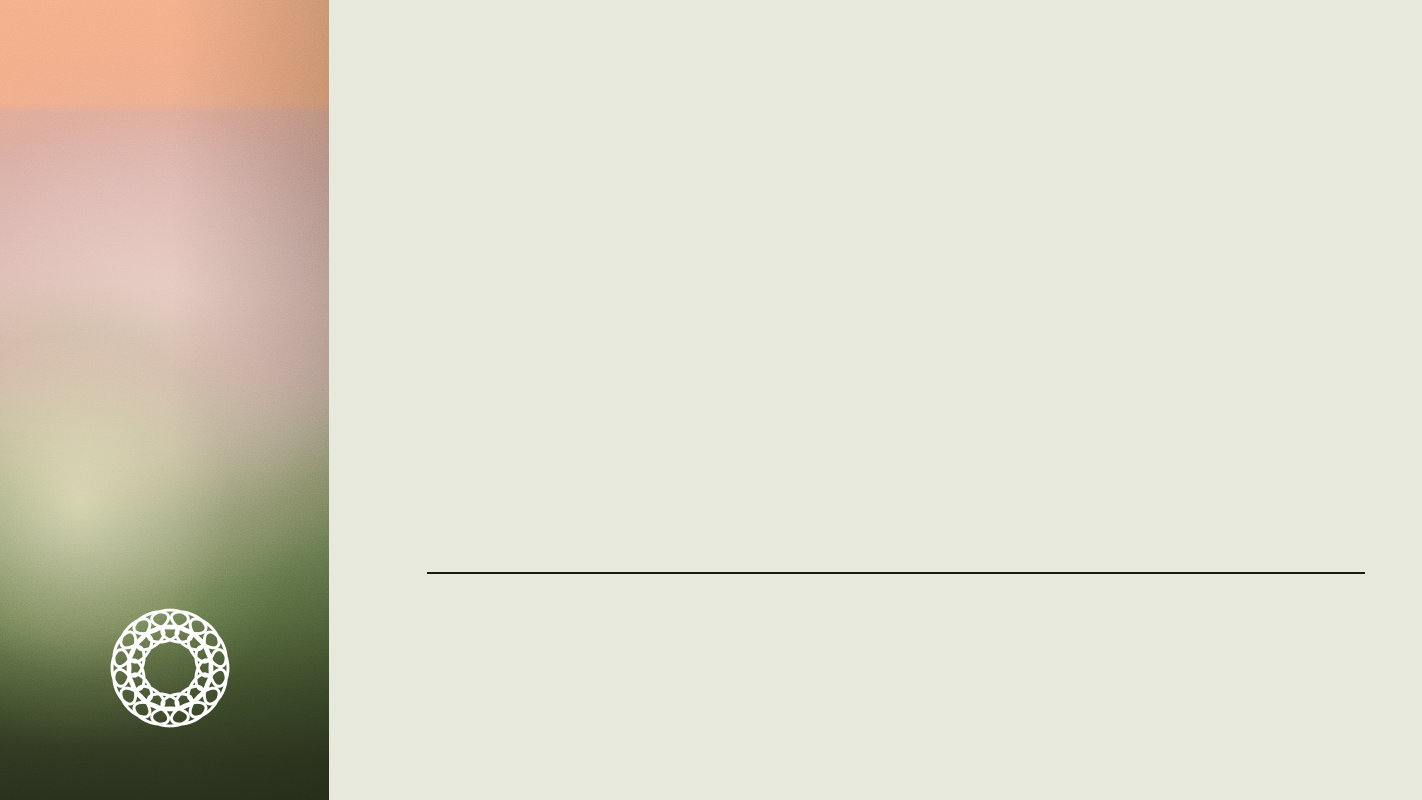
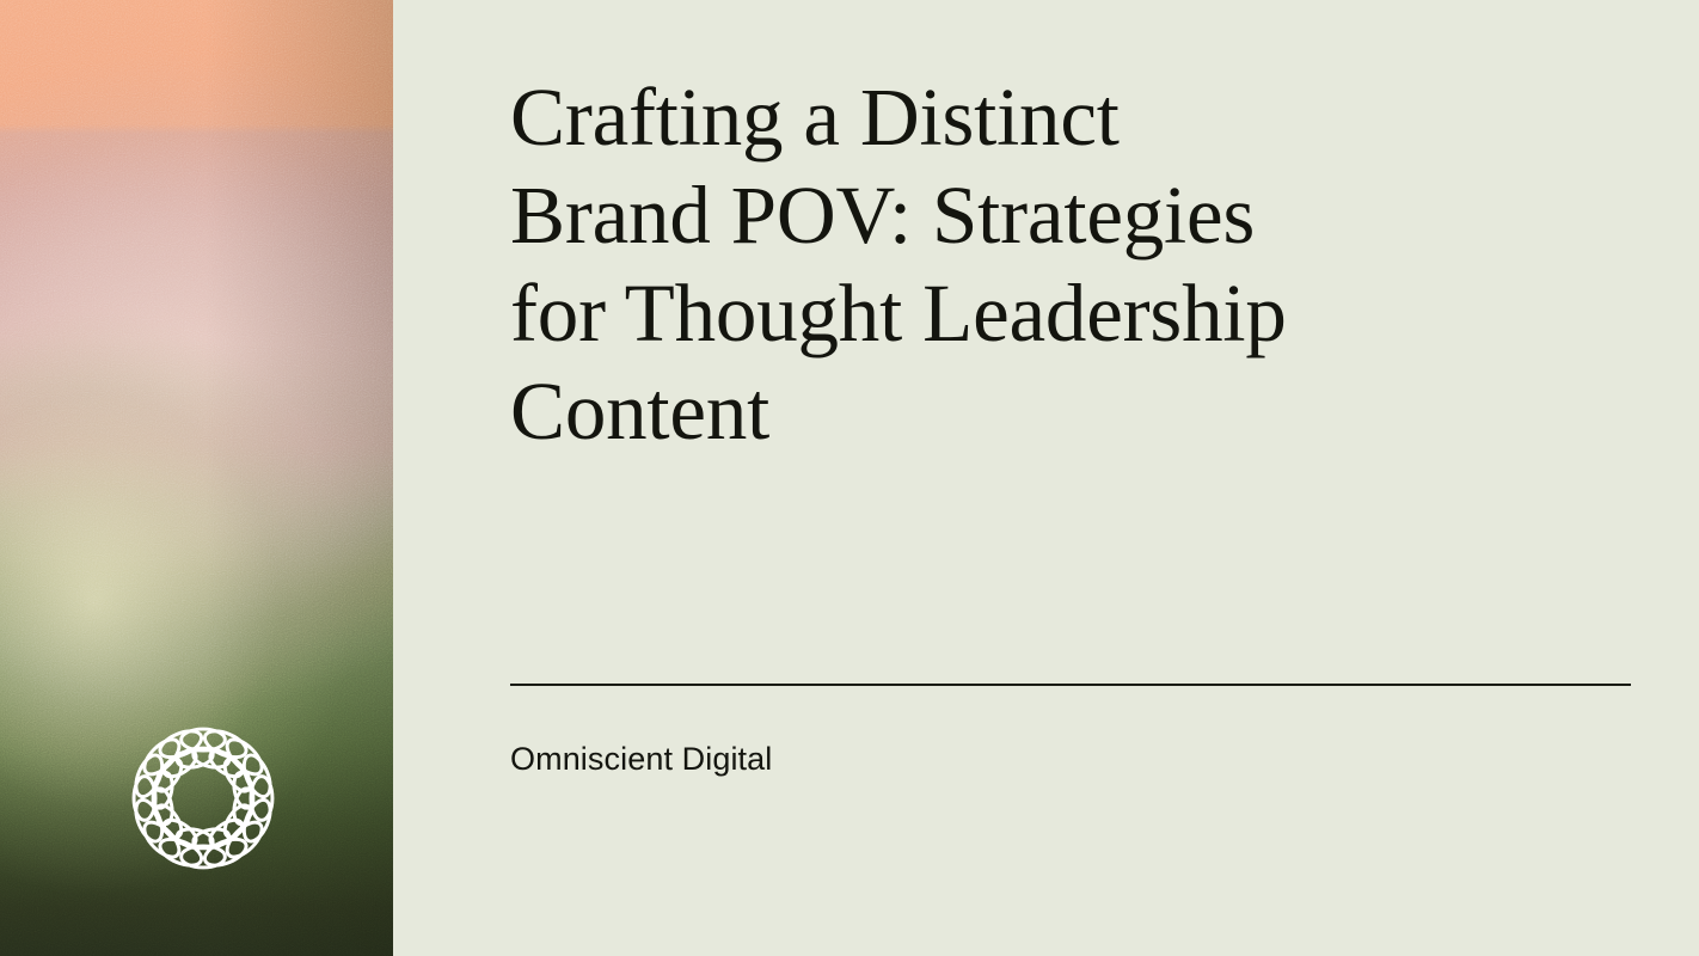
+ Crafting a Distinct
+ Brand POV: Strategies
+ for Thought Leadership
+ Content
+ Omniscient Digital
